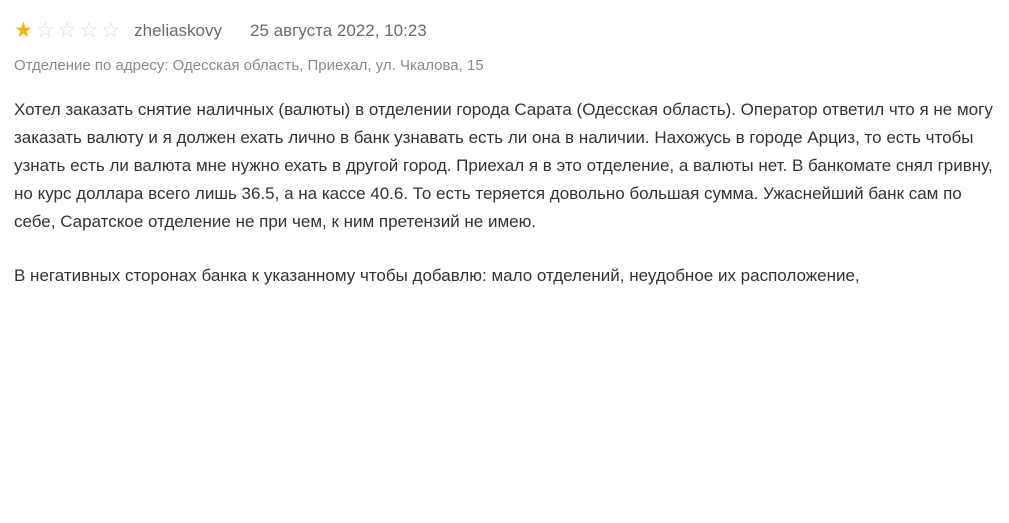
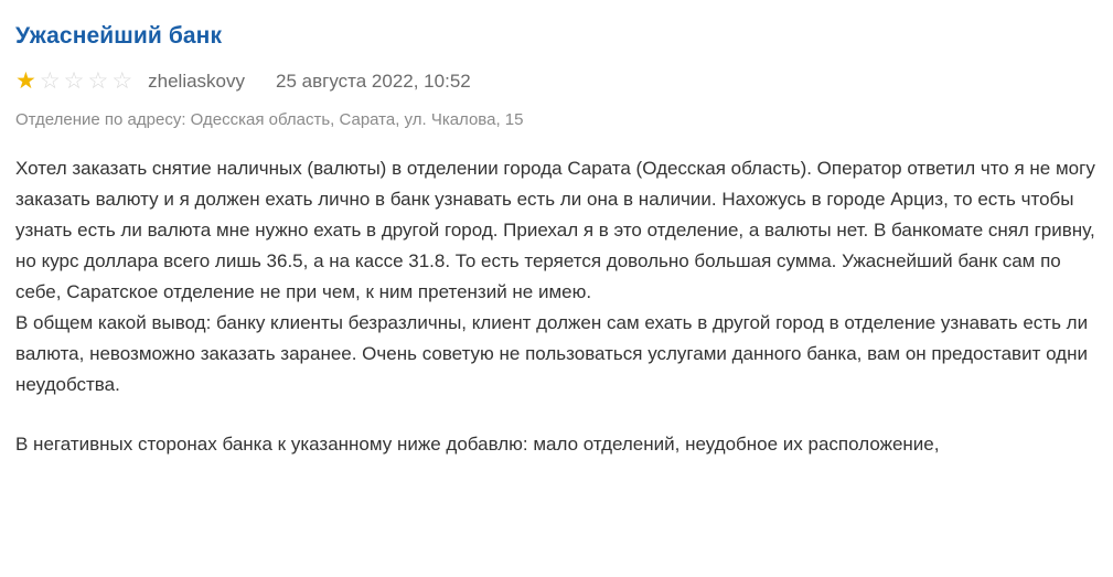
+ Ужаснейший банк
  ★
  ☆
  ☆
  ☆
  ☆
  zheliaskovy
- 25 августа 2022, 10:23
+ 25 августа 2022, 10:52
- Отделение по адресу: Одесская область, Приехал, ул. Чкалова, 15
+ Отделение по адресу: Одесская область, Сарата, ул. Чкалова, 15
- Хотел заказать снятие наличных (валюты) в отделении города Сарата (Одесская область). Оператор ответил что я не могу заказать валюту и я должен ехать лично в банк узнавать есть ли она в наличии. Нахожусь в городе Арциз, то есть чтобы узнать есть ли валюта мне нужно ехать в другой город. Приехал я в это отделение, а валюты нет. В банкомате снял гривну, но курс доллара всего лишь 36.5, а на кассе 40.6. То есть теряется довольно большая сумма. Ужаснейший банк сам по себе, Саратское отделение не при чем, к ним претензий не имею.
+ Хотел заказать снятие наличных (валюты) в отделении города Сарата (Одесская область). Оператор ответил что я не могу заказать валюту и я должен ехать лично в банк узнавать есть ли она в наличии. Нахожусь в городе Арциз, то есть чтобы узнать есть ли валюта мне нужно ехать в другой город. Приехал я в это отделение, а валюты нет. В банкомате снял гривну, но курс доллара всего лишь 36.5, а на кассе 31.8. То есть теряется довольно большая сумма. Ужаснейший банк сам по себе, Саратское отделение не при чем, к ним претензий не имею.
+ В общем какой вывод: банку клиенты безразличны, клиент должен сам ехать в другой город в отделение узнавать есть ли валюта, невозможно заказать заранее. Очень советую не пользоваться услугами данного банка, вам он предоставит одни неудобства.
- В негативных сторонах банка к указанному чтобы добавлю: мало отделений, неудобное их расположение,
+ В негативных сторонах банка к указанному ниже добавлю: мало отделений, неудобное их расположение,
